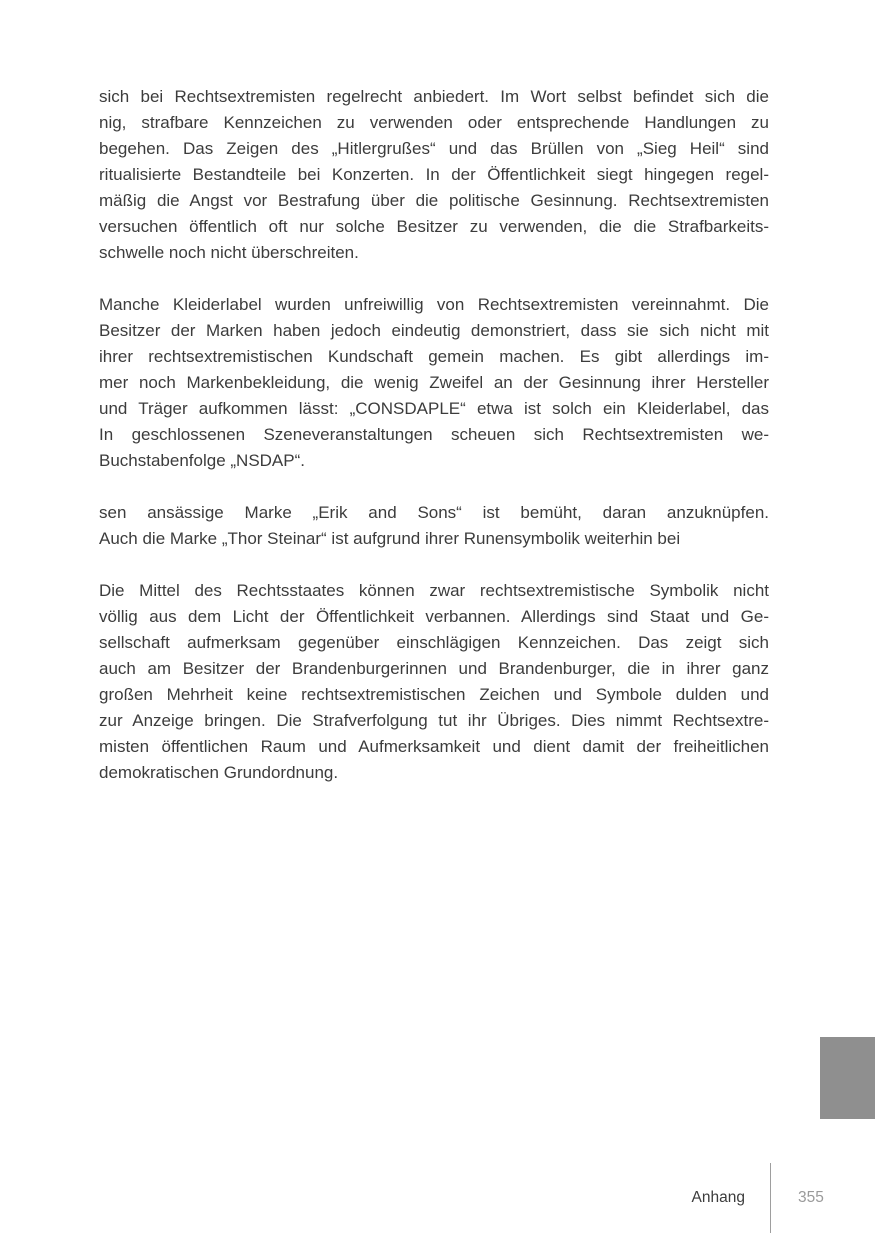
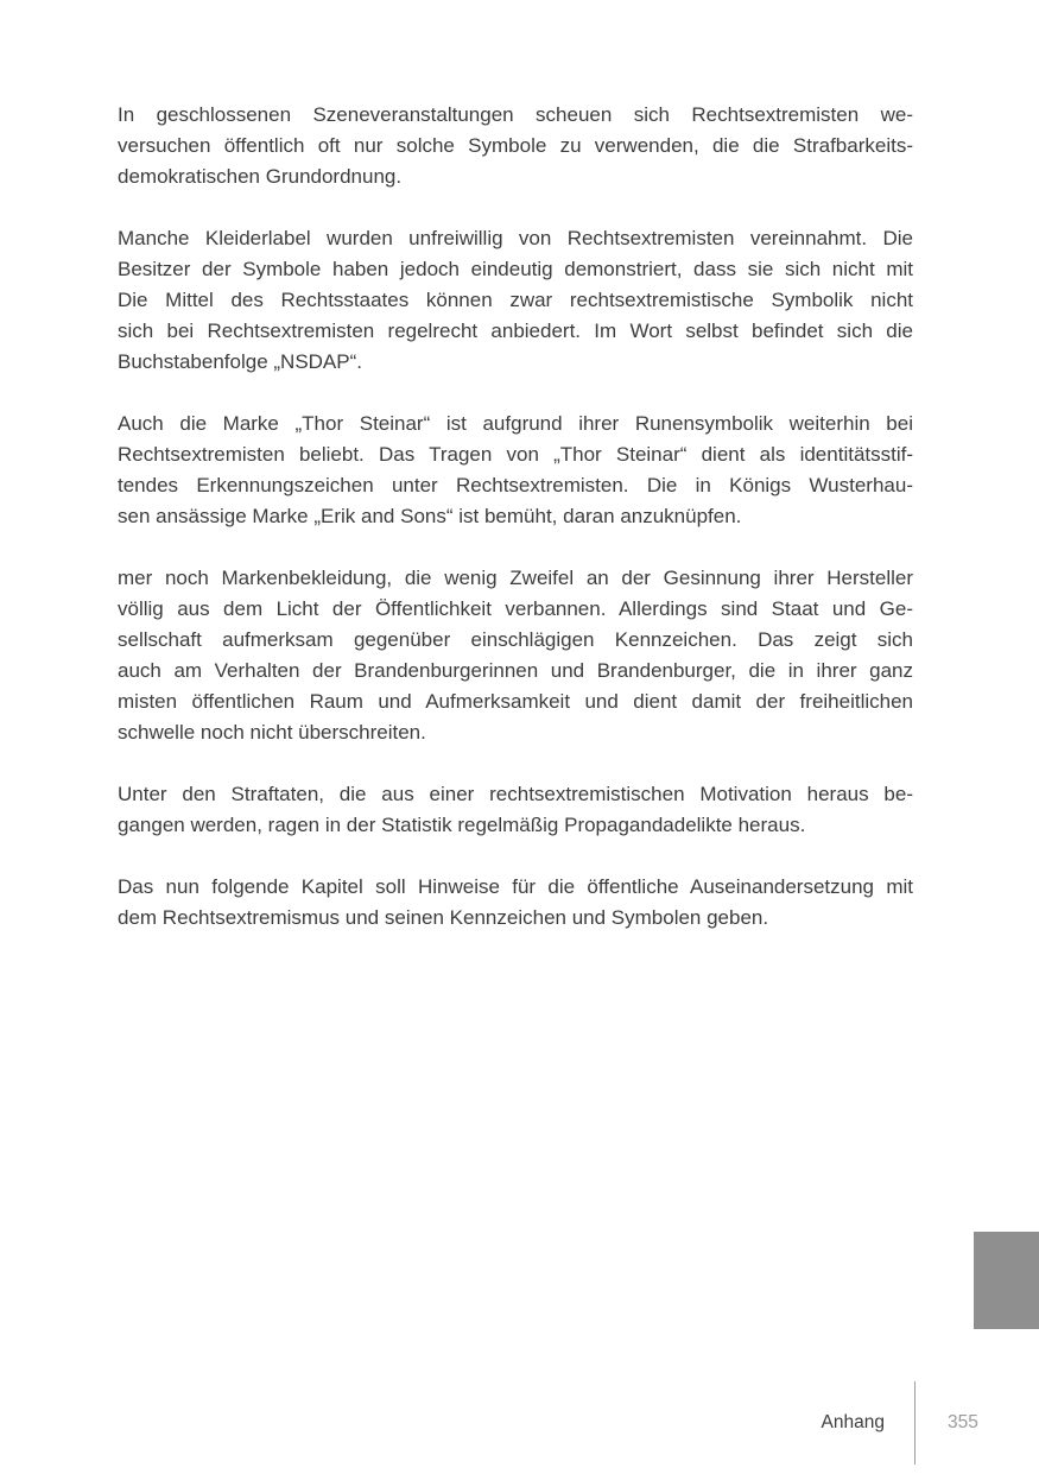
- sich bei Rechtsextremisten regelrecht anbiedert. Im Wort selbst befindet sich die
+ In geschlossenen Szeneveranstaltungen scheuen sich Rechtsextremisten we-
- nig, strafbare Kennzeichen zu verwenden oder entsprechende Handlungen zu
- begehen. Das Zeigen des „Hitlergrußes“ und das Brüllen von „Sieg Heil“ sind
- ritualisierte Bestandteile bei Konzerten. In der Öffentlichkeit siegt hingegen regel-
- mäßig die Angst vor Bestrafung über die politische Gesinnung. Rechtsextremisten
- versuchen öffentlich oft nur solche Besitzer zu verwenden, die die Strafbarkeits-
+ versuchen öffentlich oft nur solche Symbole zu verwenden, die die Strafbarkeits-
- schwelle noch nicht überschreiten.
+ demokratischen Grundordnung.
  Manche Kleiderlabel wurden unfreiwillig von Rechtsextremisten vereinnahmt. Die
- Besitzer der Marken haben jedoch eindeutig demonstriert, dass sie sich nicht mit
+ Besitzer der Symbole haben jedoch eindeutig demonstriert, dass sie sich nicht mit
- ihrer rechtsextremistischen Kundschaft gemein machen. Es gibt allerdings im-
- mer noch Markenbekleidung, die wenig Zweifel an der Gesinnung ihrer Hersteller
+ Die Mittel des Rechtsstaates können zwar rechtsextremistische Symbolik nicht
- und Träger aufkommen lässt: „CONSDAPLE“ etwa ist solch ein Kleiderlabel, das
- In geschlossenen Szeneveranstaltungen scheuen sich Rechtsextremisten we-
+ sich bei Rechtsextremisten regelrecht anbiedert. Im Wort selbst befindet sich die
  Buchstabenfolge „NSDAP“.
- sen ansässige Marke „Erik and Sons“ ist bemüht, daran anzuknüpfen.
+ Auch die Marke „Thor Steinar“ ist aufgrund ihrer Runensymbolik weiterhin bei
+ Rechtsextremisten beliebt. Das Tragen von „Thor Steinar“ dient als identitätsstif-
+ tendes Erkennungszeichen unter Rechtsextremisten. Die in Königs Wusterhau-
- Auch die Marke „Thor Steinar“ ist aufgrund ihrer Runensymbolik weiterhin bei
+ sen ansässige Marke „Erik and Sons“ ist bemüht, daran anzuknüpfen.
- Die Mittel des Rechtsstaates können zwar rechtsextremistische Symbolik nicht
+ mer noch Markenbekleidung, die wenig Zweifel an der Gesinnung ihrer Hersteller
  völlig aus dem Licht der Öffentlichkeit verbannen. Allerdings sind Staat und Ge-
  sellschaft aufmerksam gegenüber einschlägigen Kennzeichen. Das zeigt sich
- auch am Besitzer der Brandenburgerinnen und Brandenburger, die in ihrer ganz
+ auch am Verhalten der Brandenburgerinnen und Brandenburger, die in ihrer ganz
- großen Mehrheit keine rechtsextremistischen Zeichen und Symbole dulden und
- zur Anzeige bringen. Die Strafverfolgung tut ihr Übriges. Dies nimmt Rechtsextre-
  misten öffentlichen Raum und Aufmerksamkeit und dient damit der freiheitlichen
- demokratischen Grundordnung.
+ schwelle noch nicht überschreiten.
+ Unter den Straftaten, die aus einer rechtsextremistischen Motivation heraus be-
+ gangen werden, ragen in der Statistik regelmäßig Propagandadelikte heraus.
+ Das nun folgende Kapitel soll Hinweise für die öffentliche Auseinandersetzung mit
+ dem Rechtsextremismus und seinen Kennzeichen und Symbolen geben.
  Anhang
  355
